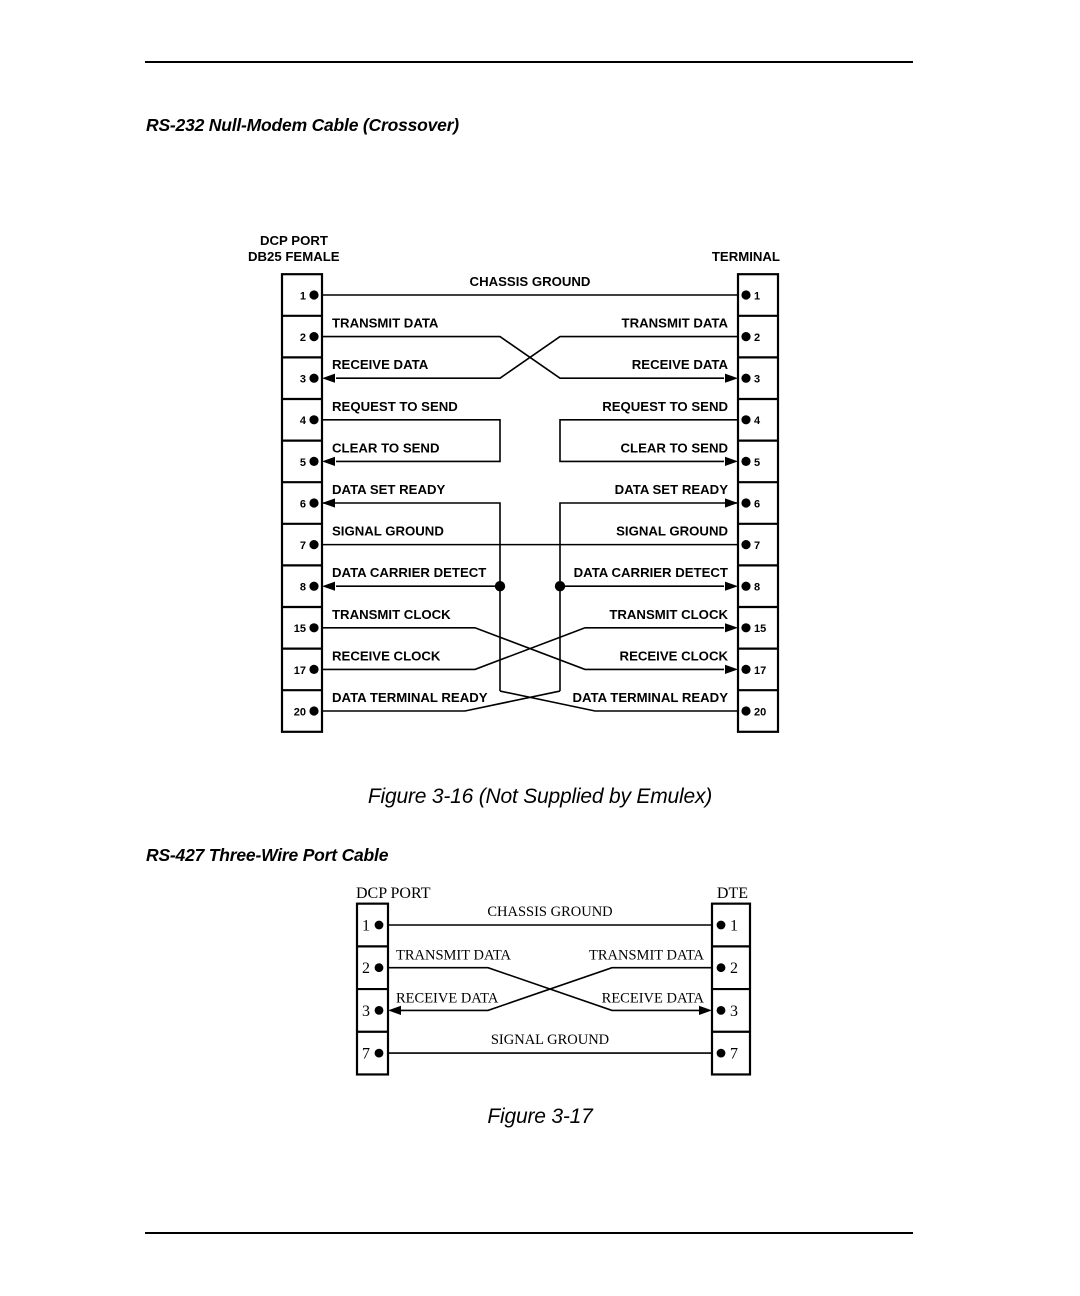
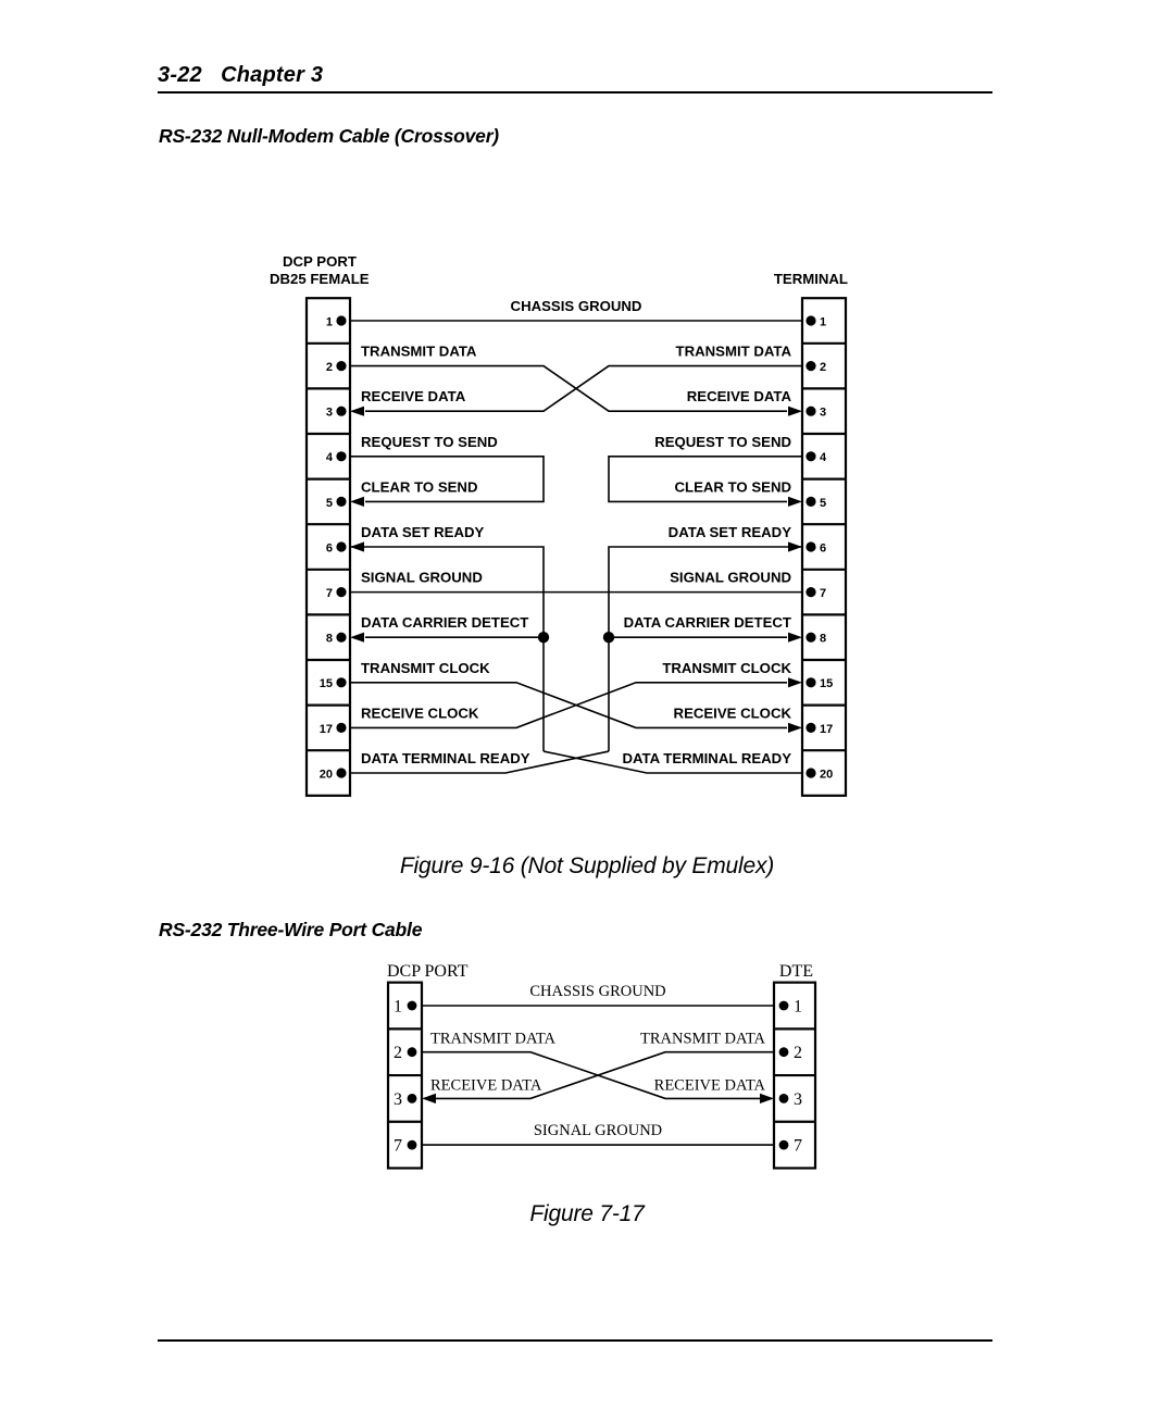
+ 3-22 Chapter 3
  RS-232 Null-Modem Cable (Crossover)
  DCP PORT
  DB25 FEMALE
  TERMINAL
  1
  1
  2
  2
  3
  3
  4
  4
  5
  5
  6
  6
  7
  7
  8
  8
  15
  15
  17
  17
  20
  20
  CHASSIS GROUND
  TRANSMIT DATA
  TRANSMIT DATA
  RECEIVE DATA
  RECEIVE DATA
  REQUEST TO SEND
  REQUEST TO SEND
  CLEAR TO SEND
  CLEAR TO SEND
  DATA SET READY
  DATA SET READY
  DATA CARRIER DETECT
  DATA CARRIER DETECT
  SIGNAL GROUND
  SIGNAL GROUND
  TRANSMIT CLOCK
  TRANSMIT CLOCK
  RECEIVE CLOCK
  RECEIVE CLOCK
  DATA TERMINAL READY
  DATA TERMINAL READY
- Figure 3-16 (Not Supplied by Emulex)
+ Figure 9-16 (Not Supplied by Emulex)
- RS-427 Three-Wire Port Cable
+ RS-232 Three-Wire Port Cable
  DCP PORT
  DTE
  1
  1
  2
  2
  3
  3
  7
  7
  CHASSIS GROUND
  TRANSMIT DATA
  TRANSMIT DATA
  RECEIVE DATA
  RECEIVE DATA
  SIGNAL GROUND
- Figure 3-17
+ Figure 7-17
